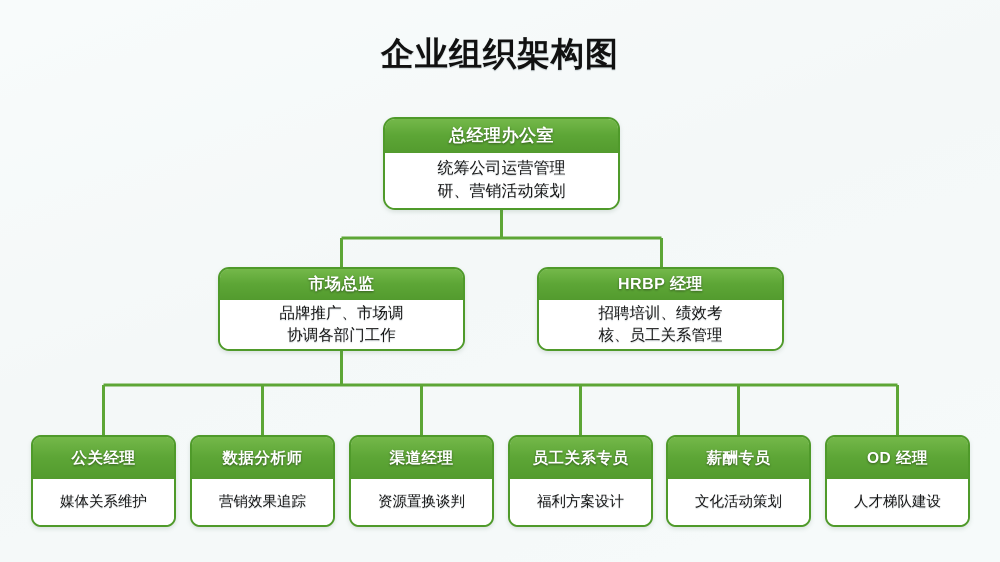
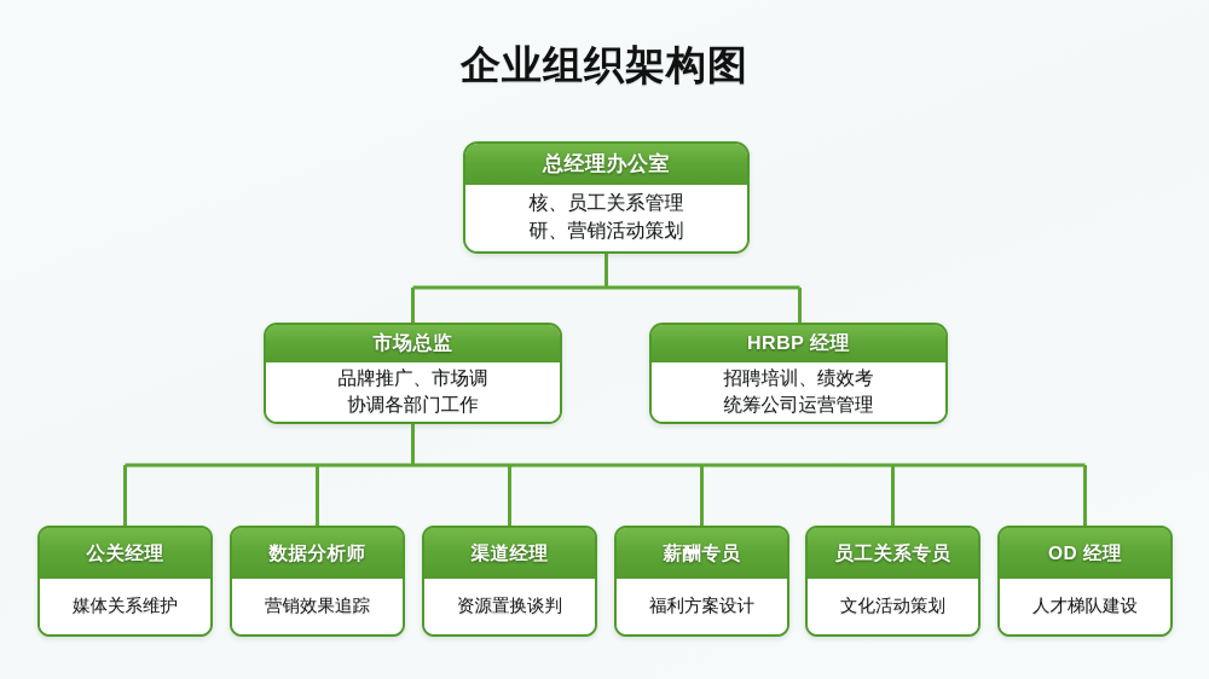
  企业组织架构图
  总经理办公室
- 统筹公司运营管理
+ 核、员工关系管理
  研、营销活动策划
  市场总监
  品牌推广、市场调
  协调各部门工作
  HRBP 经理
  招聘培训、绩效考
- 核、员工关系管理
+ 统筹公司运营管理
  公关经理
  媒体关系维护
  数据分析师
  营销效果追踪
  渠道经理
  资源置换谈判
- 员工关系专员
+ 薪酬专员
  福利方案设计
- 薪酬专员
+ 员工关系专员
  文化活动策划
  OD 经理
  人才梯队建设
